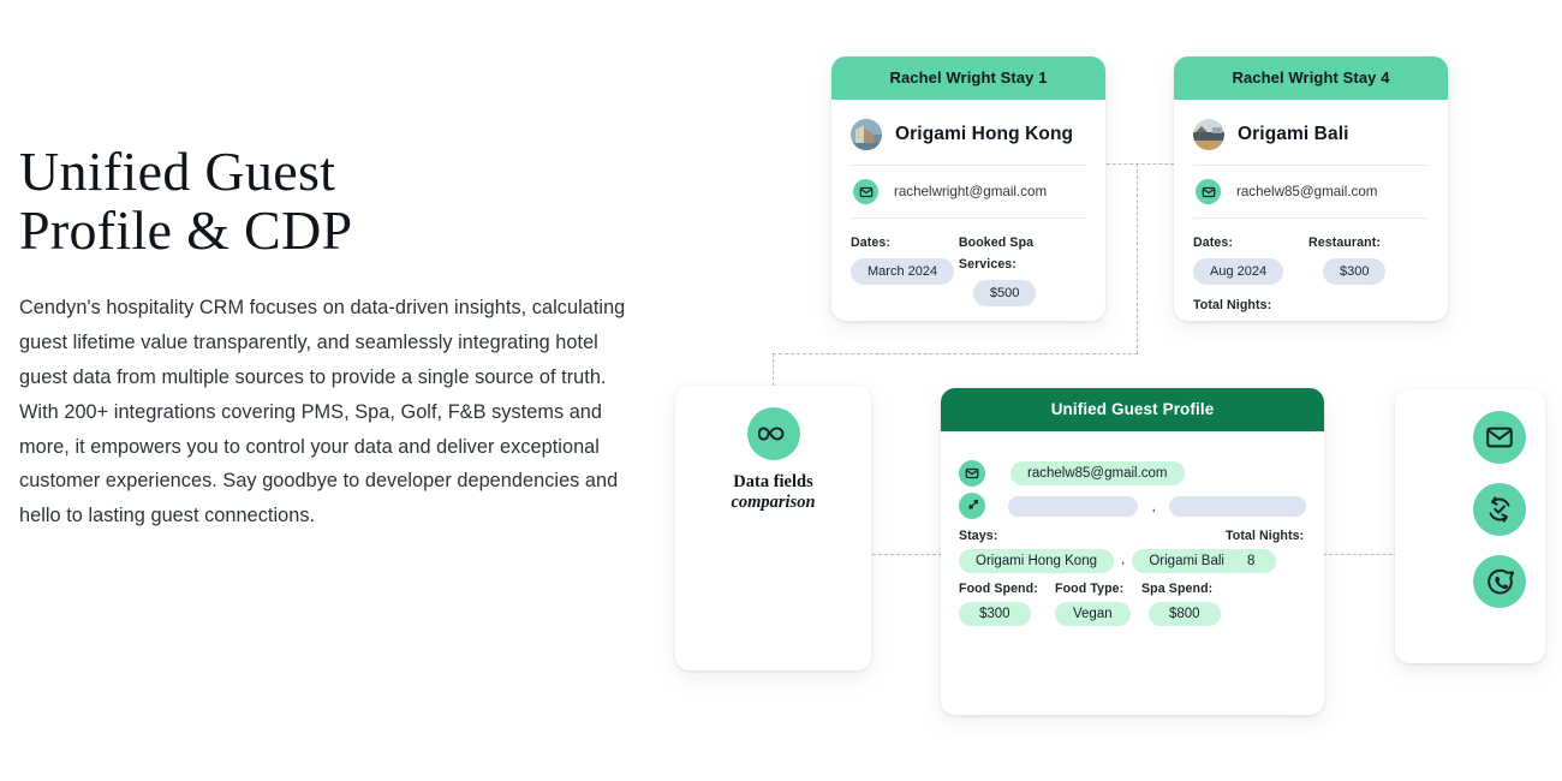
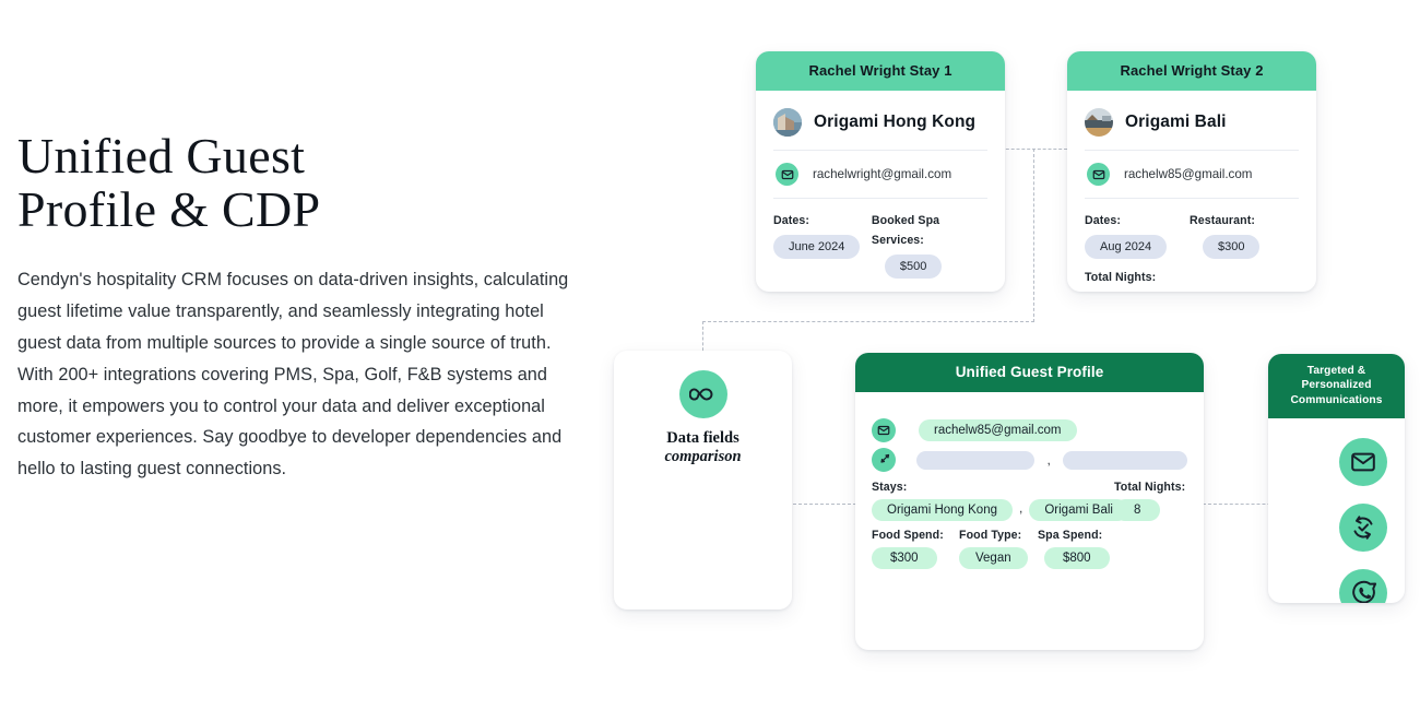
  Unified Guest
  Profile & CDP
  Cendyn's hospitality CRM focuses on data-driven insights, calculating guest lifetime value transparently, and seamlessly integrating hotel guest data from multiple sources to provide a single source of truth. With 200+ integrations covering PMS, Spa, Golf, F&B systems and more, it empowers you to control your data and deliver exceptional customer experiences. Say goodbye to developer dependencies and hello to lasting guest connections.
  Rachel Wright Stay 1
  Origami Hong Kong
  rachelwright@gmail.com
  Dates:
- March 2024
+ June 2024
  Booked Spa Services:
  $500
- Rachel Wright Stay 4
+ Rachel Wright Stay 2
  Origami Bali
  rachelw85@gmail.com
  Dates:
  Aug 2024
  Restaurant:
  $300
  Total Nights:
  Data fields
  comparison
  Unified Guest Profile
  rachelw85@gmail.com
  ,
  Stays:
  Origami Hong Kong
  ,
  Origami Bali
  Total Nights:
  8
  Food Spend:
  $300
  Food Type:
  Vegan
  Spa Spend:
  $800
+ Targeted & Personalized Communications
